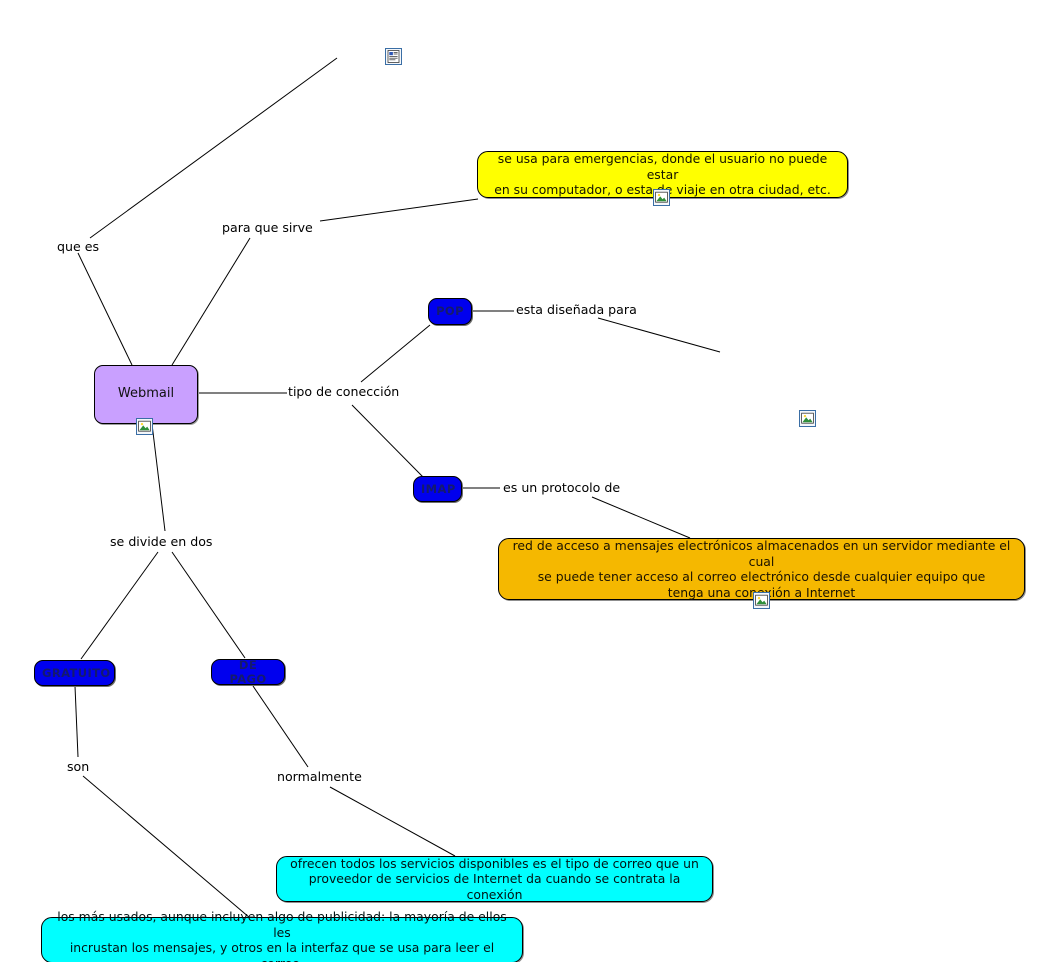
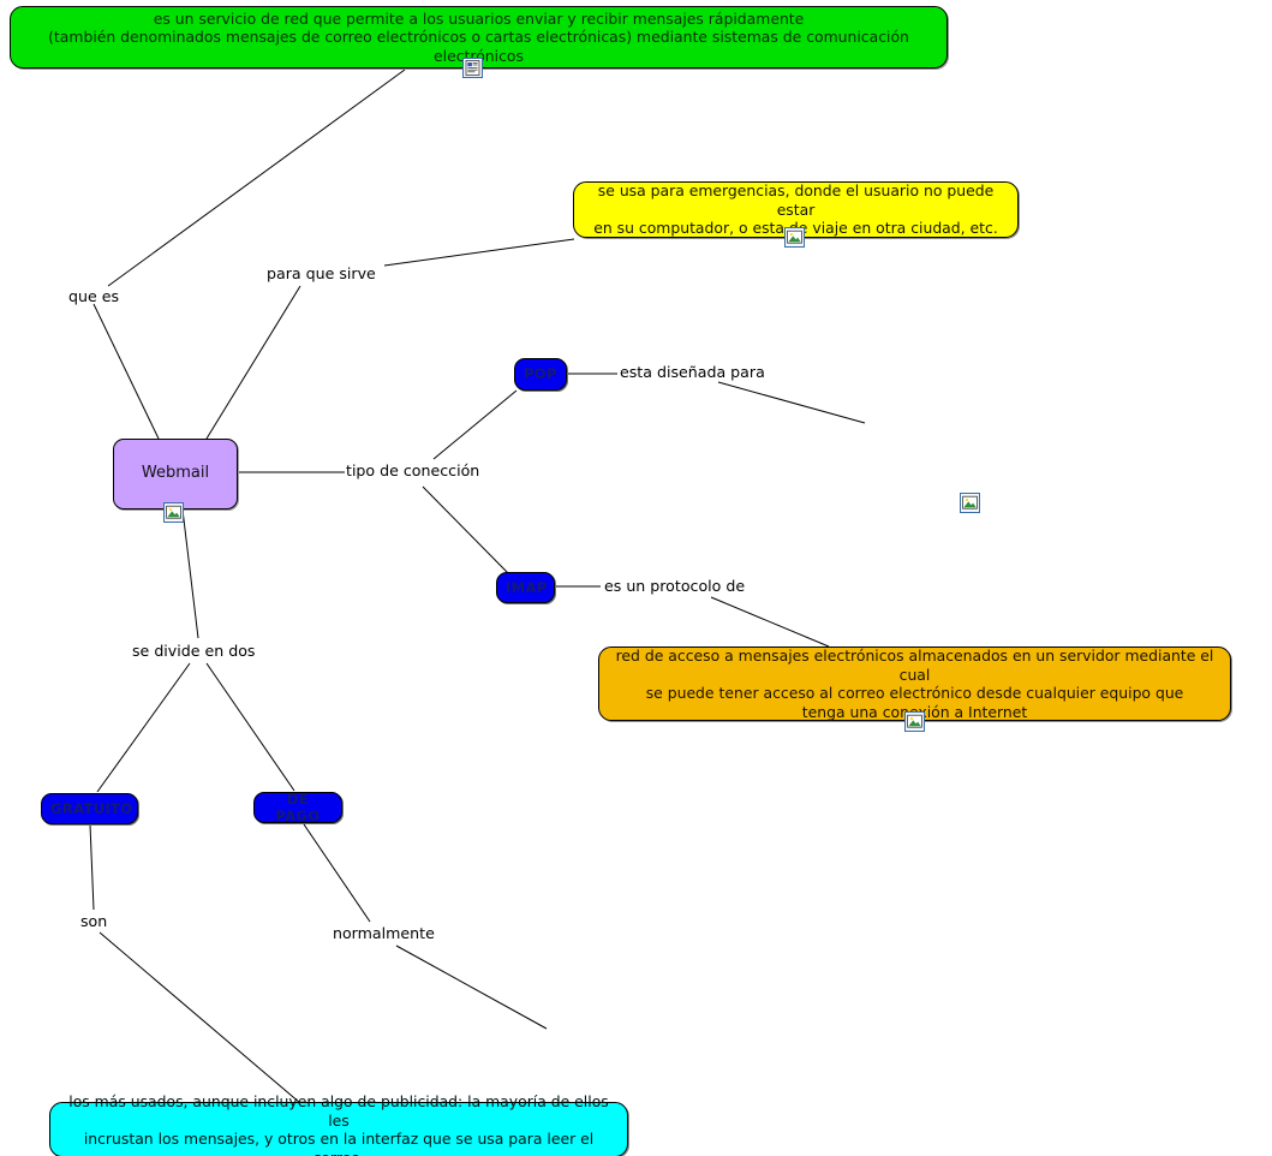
+ es un servicio de red que permite a los usuarios enviar y recibir mensajes rápidamente
+ (también denominados mensajes de correo electrónicos o cartas electrónicas) mediante sistemas de comunicación electrónicos
  se usa para emergencias, donde el usuario no puede estar
  en su computador, o esta viaje en otra ciudad, etc.
  Webmail
  POP
  IMAP
  red de acceso a mensajes electrónicos almacenados en un servidor mediante el cual
  se puede tener acceso al correo electrónico desde cualquier equipo que
  tenga una coión a Internet
  GRATUITO
  DE PAGO
- ofrecen todos los servicios disponibles es el tipo de correo que un
- proveedor de servicios de Internet da cuando se contrata la conexión
  los más usados, aunque incluyen algo de publicidad: la mayoría de ellos les
  incrustan los mensajes, y otros en la interfaz que se usa para leer el
  que es
  para que sirve
  tipo de conección
  esta diseñada para
  es un protocolo de
  se divide en dos
  son
  normalmente
